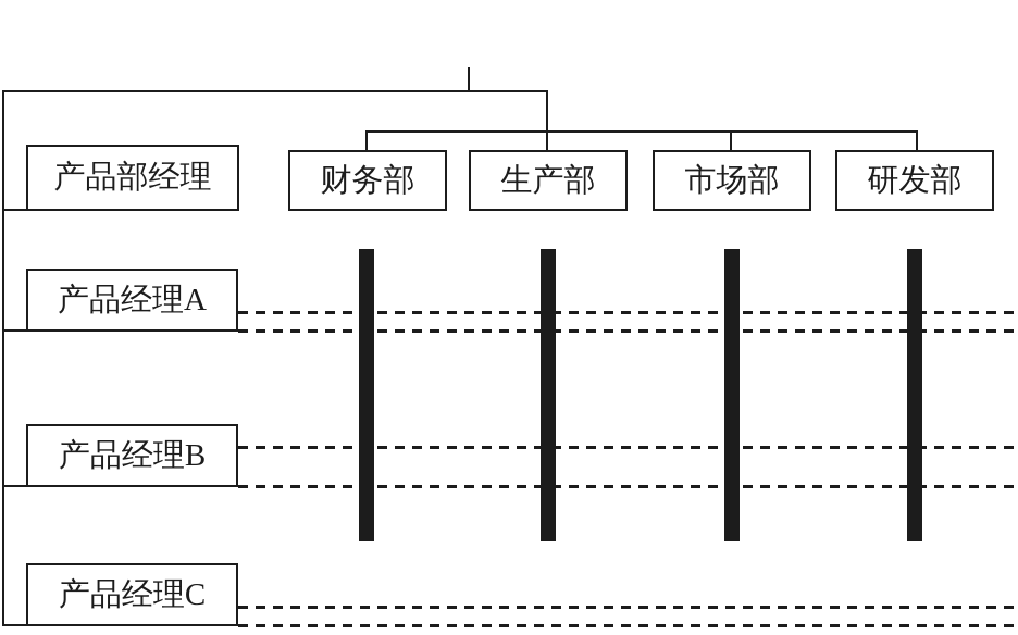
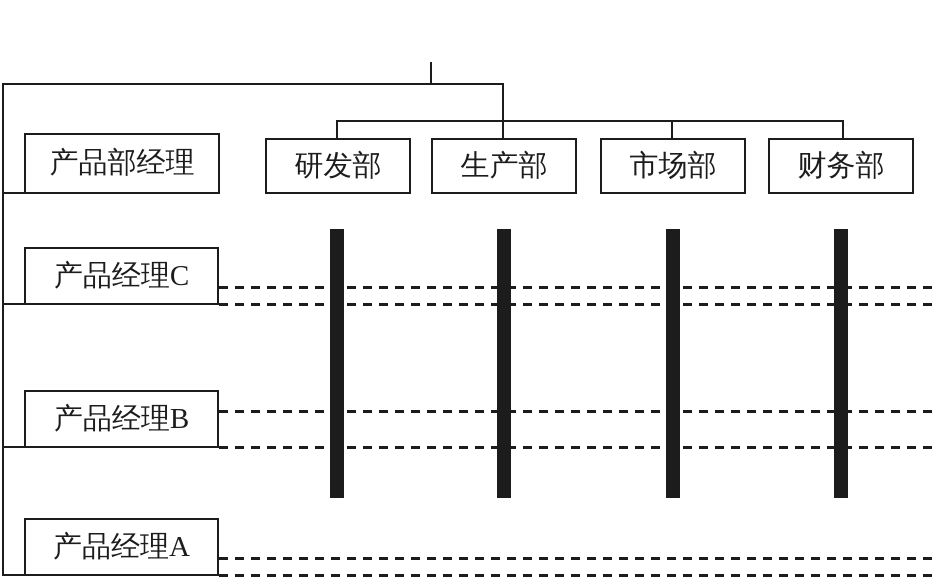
  产品部经理
- 财务部
+ 研发部
  生产部
  市场部
- 研发部
+ 财务部
- 产品经理A
+ 产品经理C
  产品经理B
- 产品经理C
+ 产品经理A
